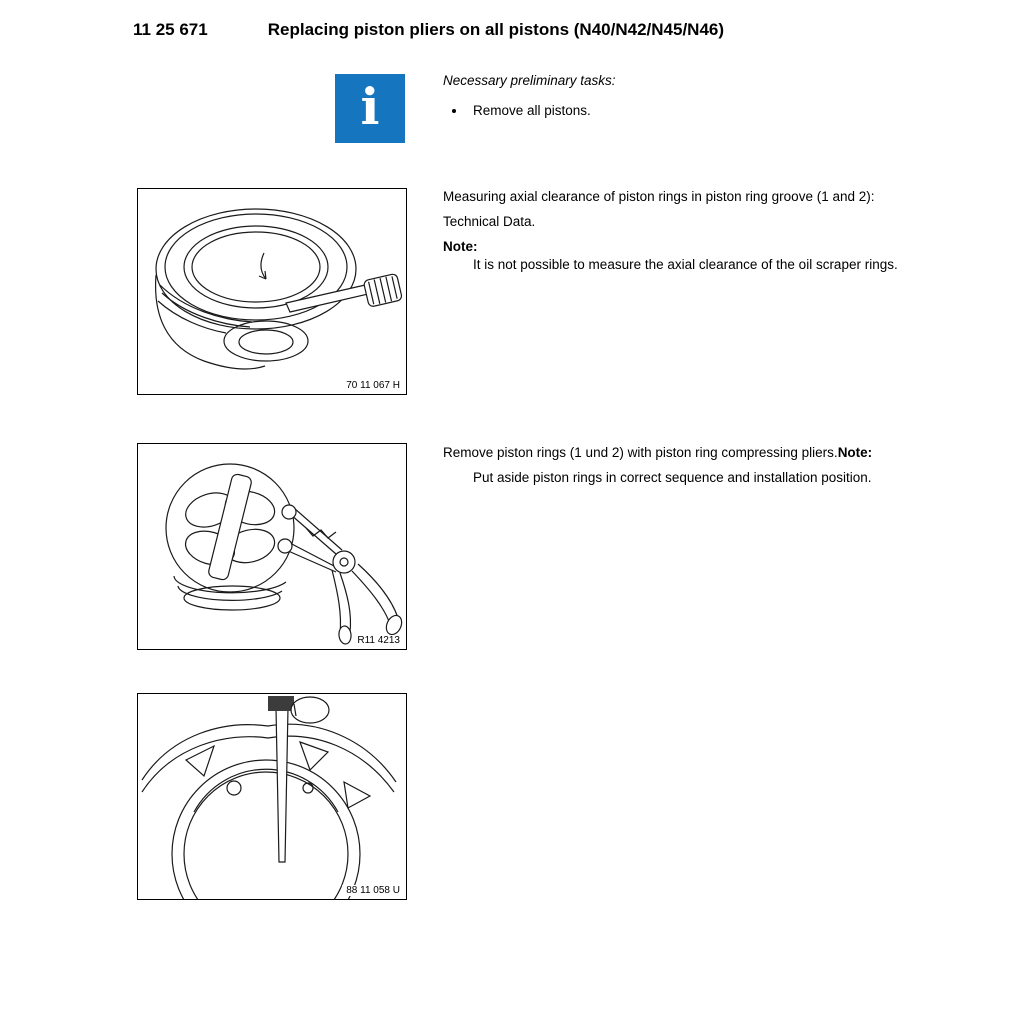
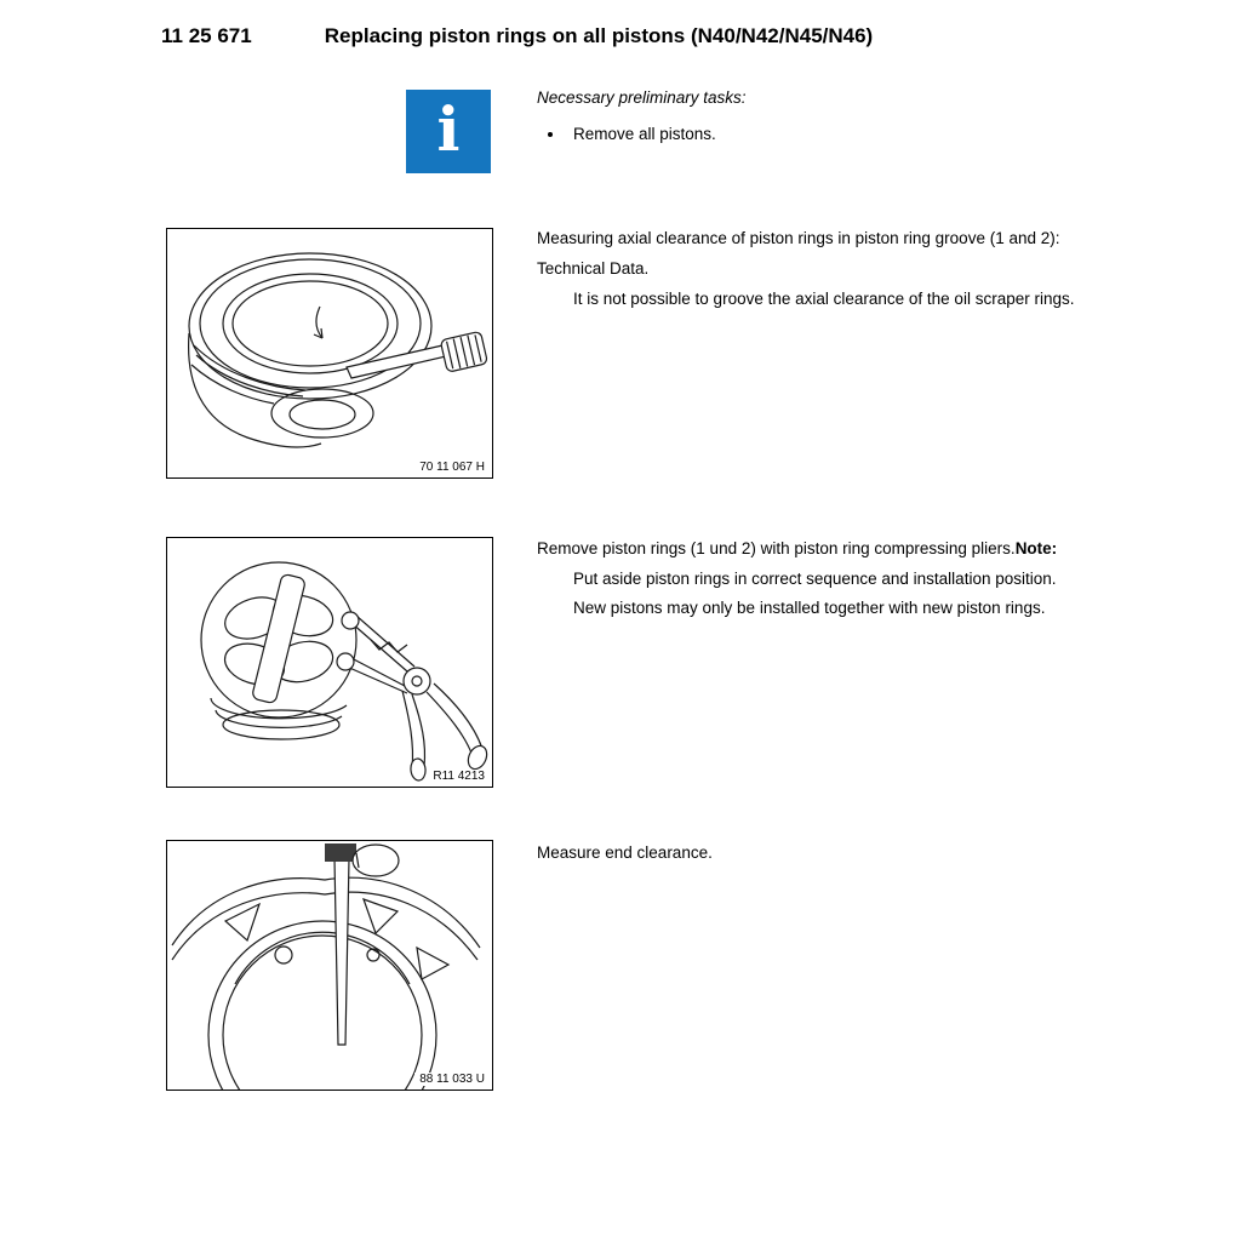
- 11 25 671 Replacing piston pliers on all pistons (N40/N42/N45/N46)
+ 11 25 671 Replacing piston rings on all pistons (N40/N42/N45/N46)
  i
  Necessary preliminary tasks:
  Remove all pistons.
  70 11 067 H
  Measuring axial clearance of piston rings in piston ring groove (1 and 2):
  Technical Data.
- Note:
- It is not possible to measure the axial clearance of the oil scraper rings.
+ It is not possible to groove the axial clearance of the oil scraper rings.
  R11 4213
  Remove piston rings (1 und 2) with piston ring compressing pliers.Note:
  Put aside piston rings in correct sequence and installation position.
+ New pistons may only be installed together with new piston rings.
- 88 11 058 U
+ 88 11 033 U
+ Measure end clearance.
